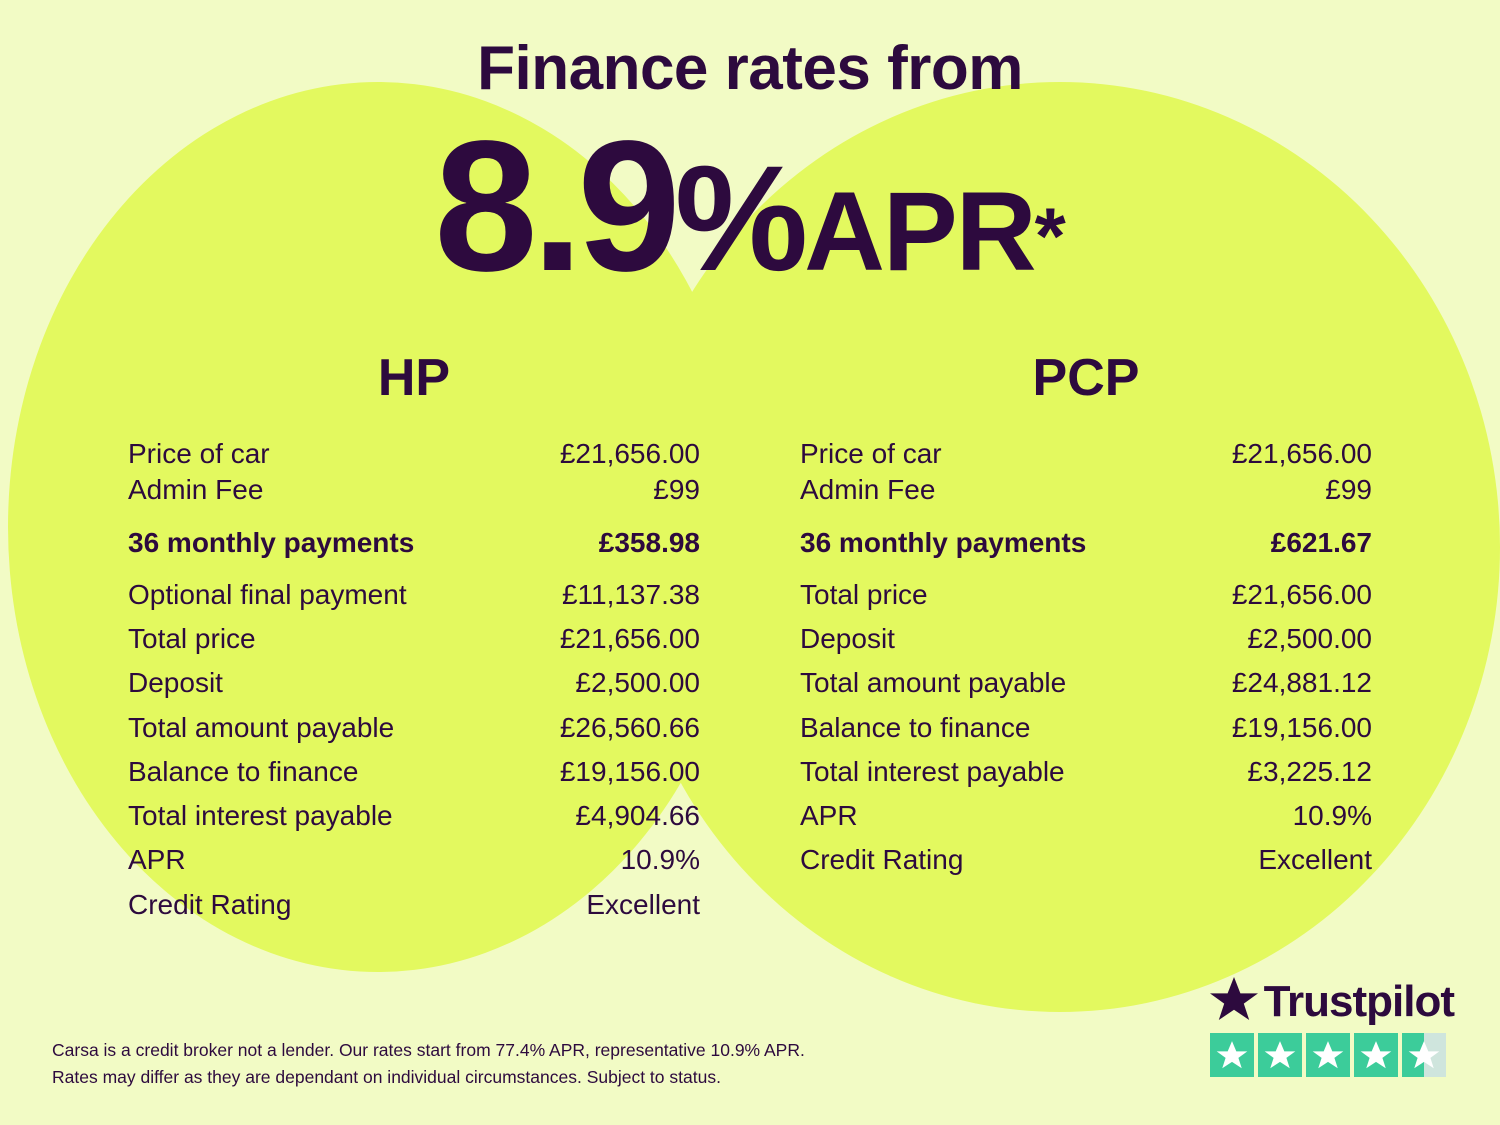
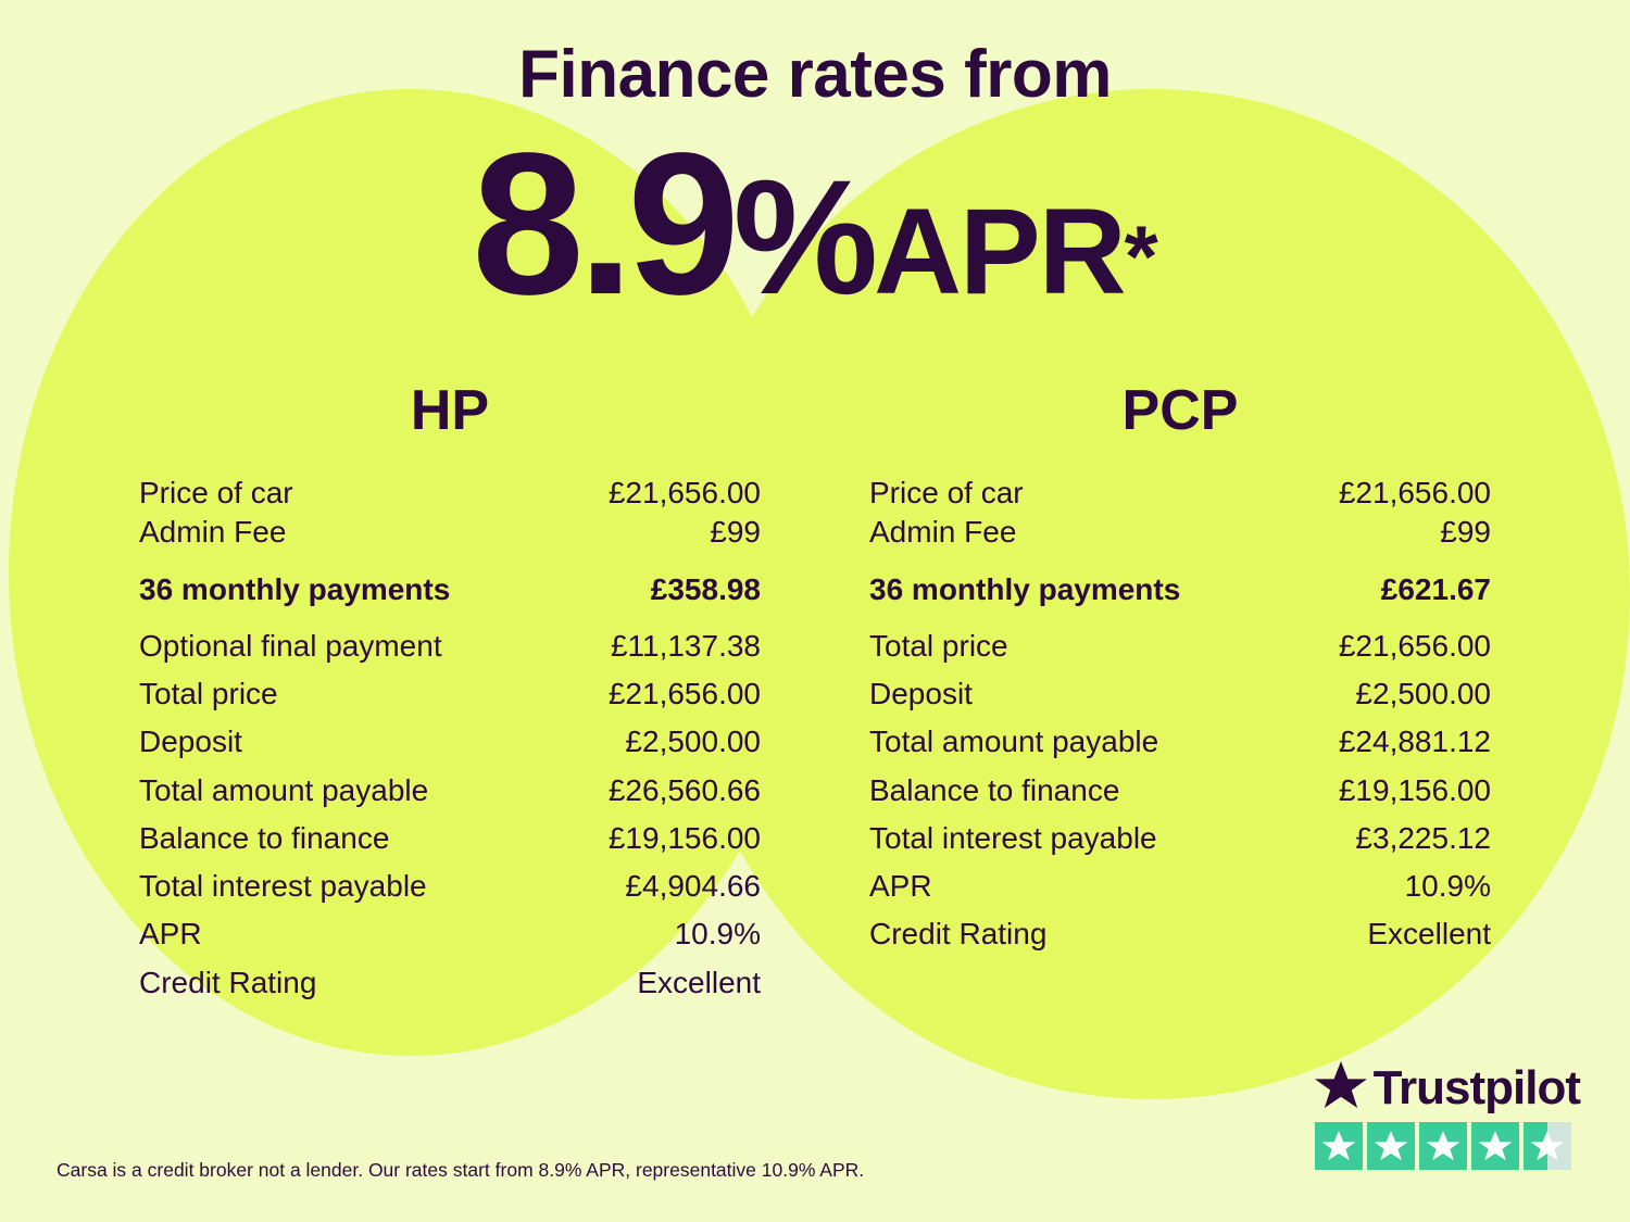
  Finance rates from
  8.9%APR*
  HP
  Price of car	£21,656.00
  Admin Fee	£99
  36 monthly payments	£358.98
  Optional final payment	£11,137.38
  Total price	£21,656.00
  Deposit	£2,500.00
  Total amount payable	£26,560.66
  Balance to finance	£19,156.00
  Total interest payable	£4,904.66
  APR	10.9%
  Credit Rating	Excellent
  PCP
  Price of car	£21,656.00
  Admin Fee	£99
  36 monthly payments	£621.67
  Total price	£21,656.00
  Deposit	£2,500.00
  Total amount payable	£24,881.12
  Balance to finance	£19,156.00
  Total interest payable	£3,225.12
  APR	10.9%
  Credit Rating	Excellent
- Carsa is a credit broker not a lender. Our rates start from 77.4% APR, representative 10.9% APR.
+ Carsa is a credit broker not a lender. Our rates start from 8.9% APR, representative 10.9% APR.
- Rates may differ as they are dependant on individual circumstances. Subject to status.
  Trustpilot
